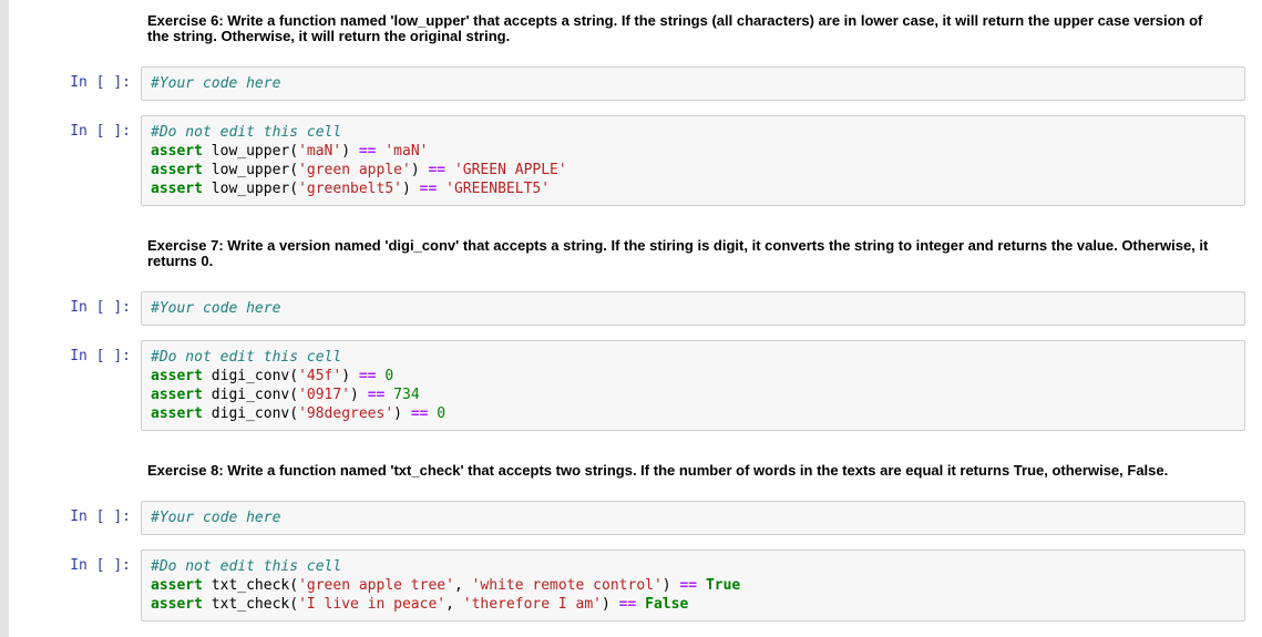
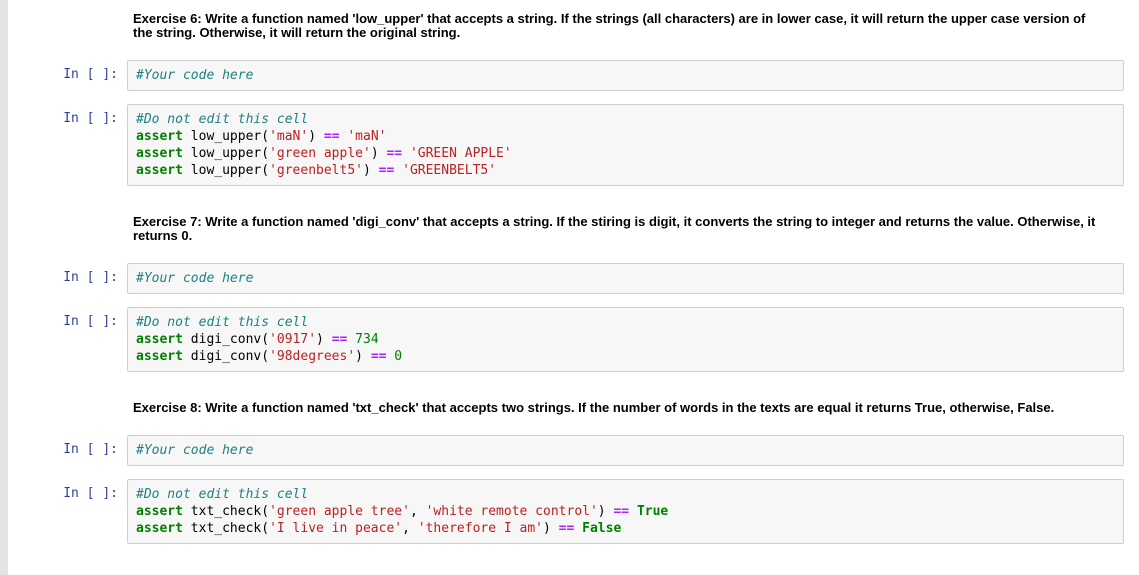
  Exercise 6: Write a function named 'low_upper' that accepts a string. If the strings (all characters) are in lower case, it will return the upper case version of the string. Otherwise, it will return the original string.
  In [ ]:
  #Your code here
  In [ ]:
  #Do not edit this cell
  assert low_upper('maN') == 'maN'
  assert low_upper('green apple') == 'GREEN APPLE'
  assert low_upper('greenbelt5') == 'GREENBELT5'
- Exercise 7: Write a version named 'digi_conv' that accepts a string. If the stiring is digit, it converts the string to integer and returns the value. Otherwise, it returns 0.
+ Exercise 7: Write a function named 'digi_conv' that accepts a string. If the stiring is digit, it converts the string to integer and returns the value. Otherwise, it returns 0.
  In [ ]:
  #Your code here
  In [ ]:
  #Do not edit this cell
- assert digi_conv('45f') == 0
  assert digi_conv('0917') == 734
  assert digi_conv('98degrees') == 0
  Exercise 8: Write a function named 'txt_check' that accepts two strings. If the number of words in the texts are equal it returns True, otherwise, False.
  In [ ]:
  #Your code here
  In [ ]:
  #Do not edit this cell
  assert txt_check('green apple tree', 'white remote control') == True
  assert txt_check('I live in peace', 'therefore I am') == False
